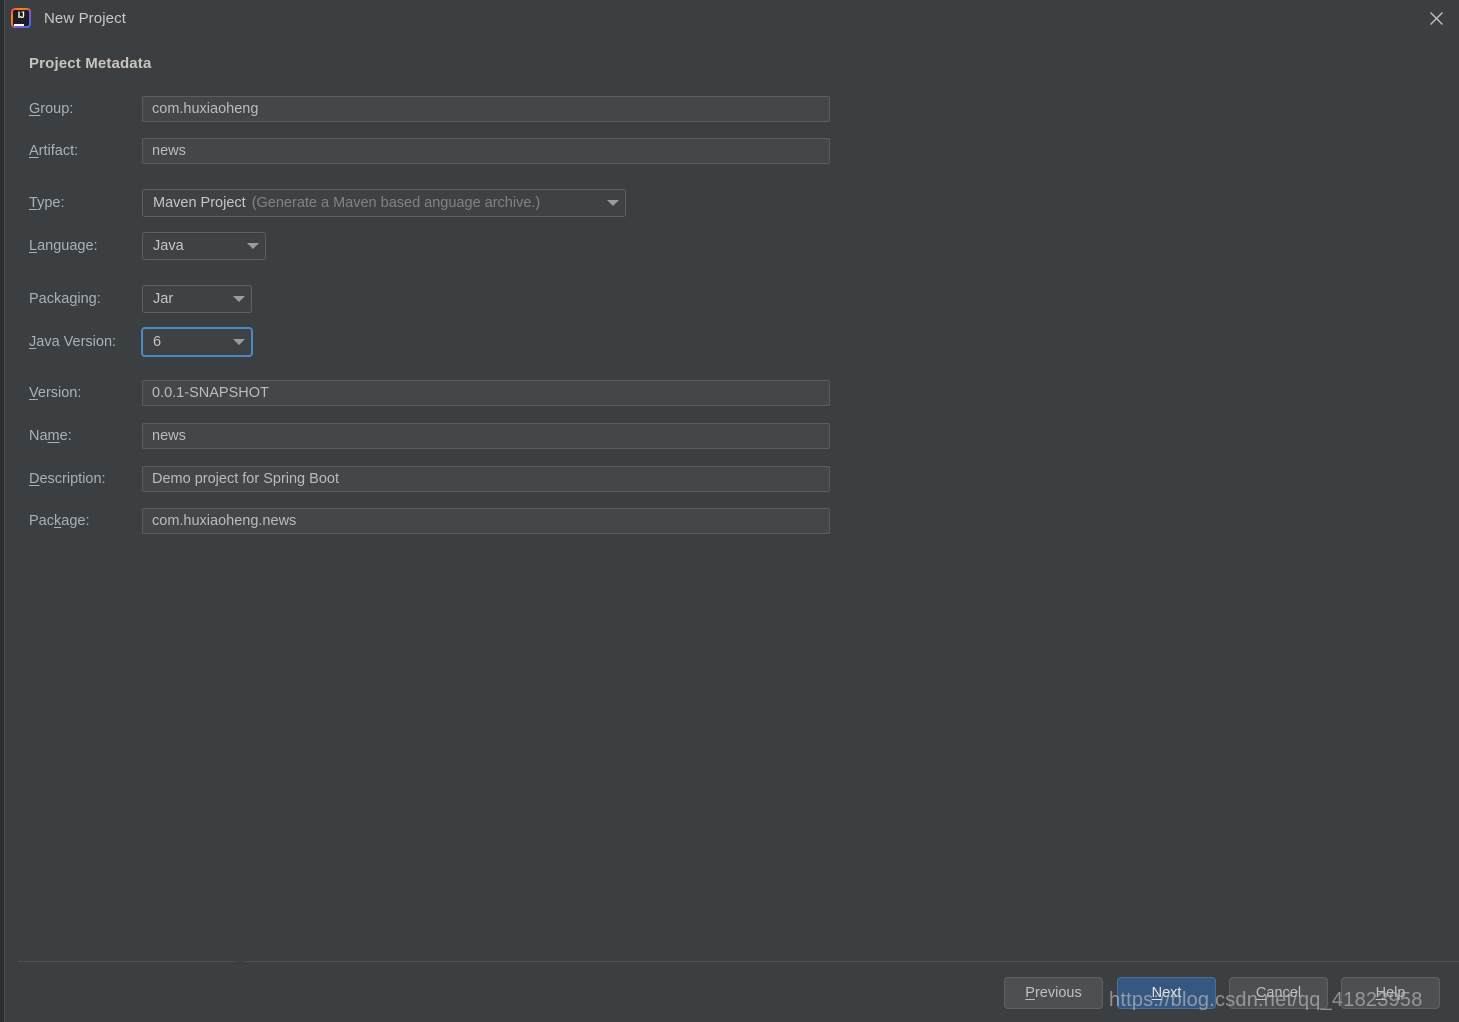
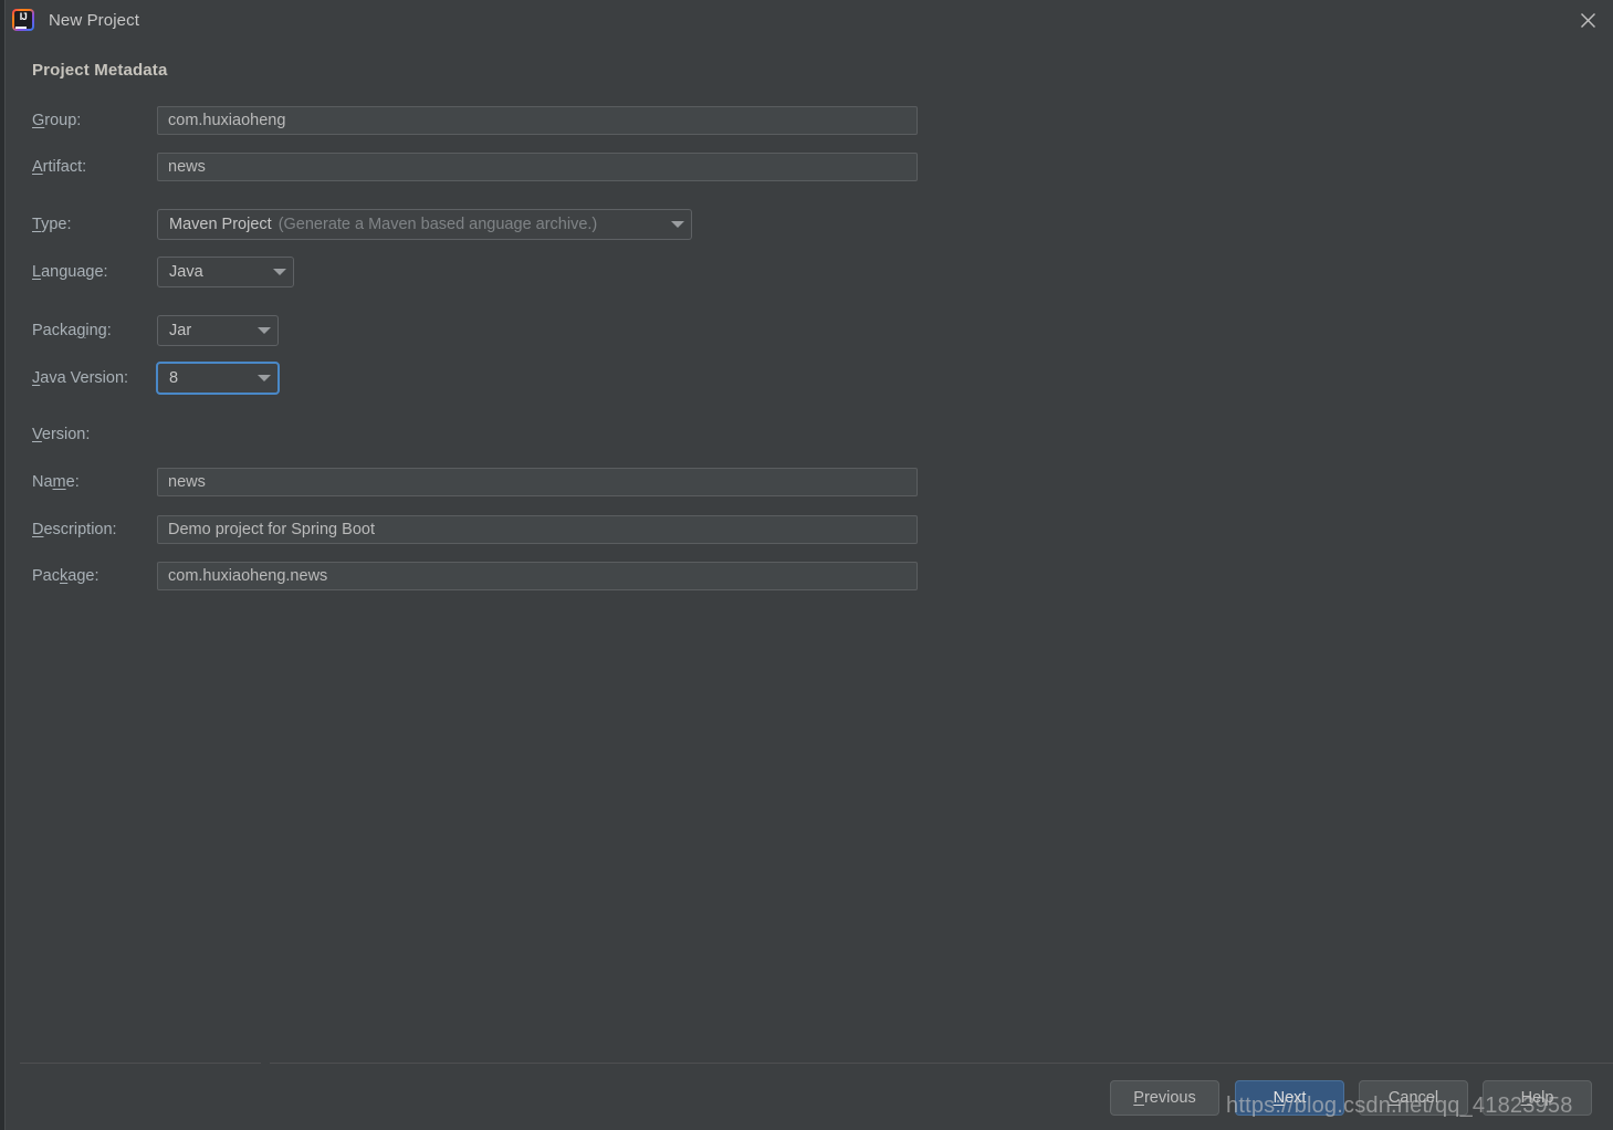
  IJ
  New Project
  Project Metadata
  Group:
  com.huxiaoheng
  Artifact:
  news
  Type:
  Maven Project
  (Generate a Maven based anguage archive.)
  Language:
  Java
  Packaging:
  Jar
  Java Version:
- 6
+ 8
  Version:
- 0.0.1-SNAPSHOT
  Name:
  news
  Description:
  Demo project for Spring Boot
  Package:
  com.huxiaoheng.news
  Previous
  Next
  Cancel
  Help
  https://blog.csdn.net/qq_41823958
